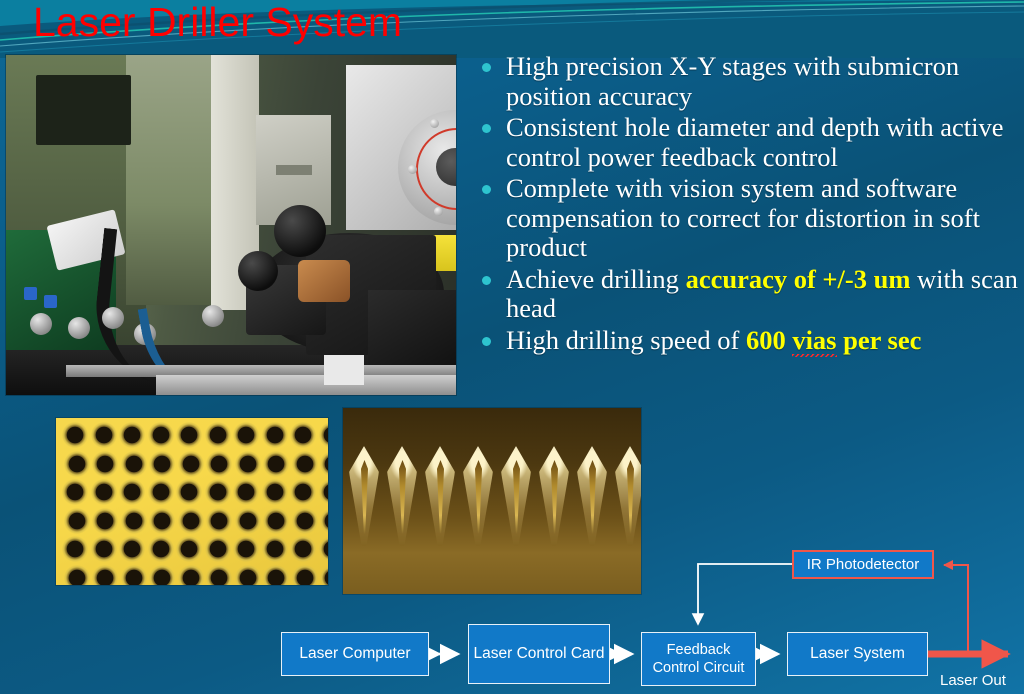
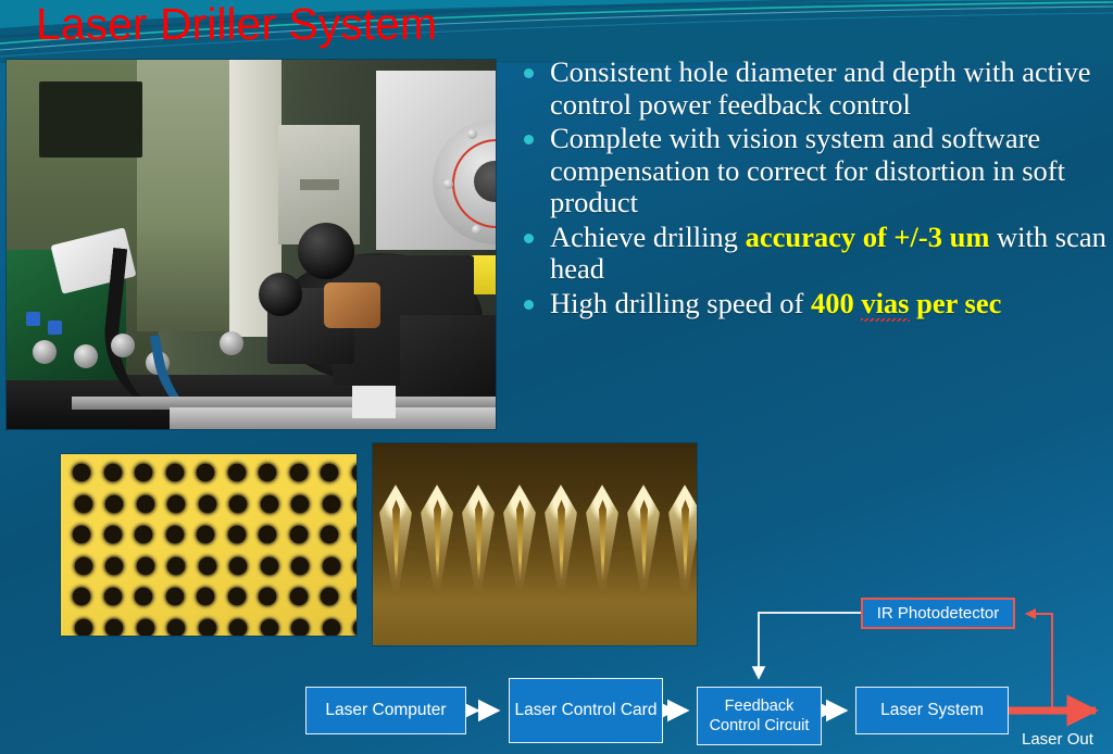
  Laser Driller System
- High precision X-Y stages with submicron position accuracy
  Consistent hole diameter and depth with active control power feedback control
  Complete with vision system and software compensation to correct for distortion in soft product
  Achieve drilling accuracy of +/-3 um with scan head
- High drilling speed of 600 vias per sec
+ High drilling speed of 400 vias per sec
  Laser Computer
  Laser Control Card
  Feedback Control Circuit
  Laser System
  IR Photodetector
  Laser Out
